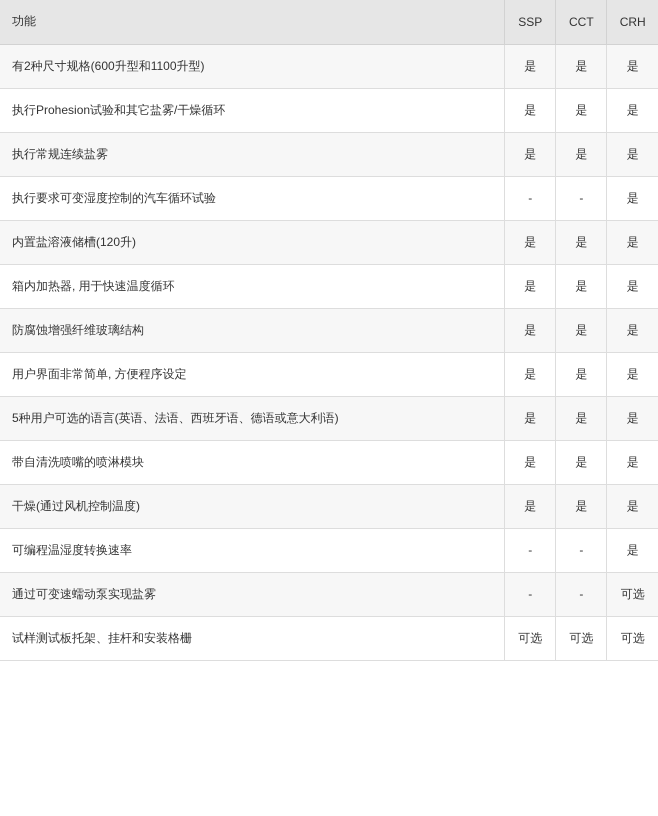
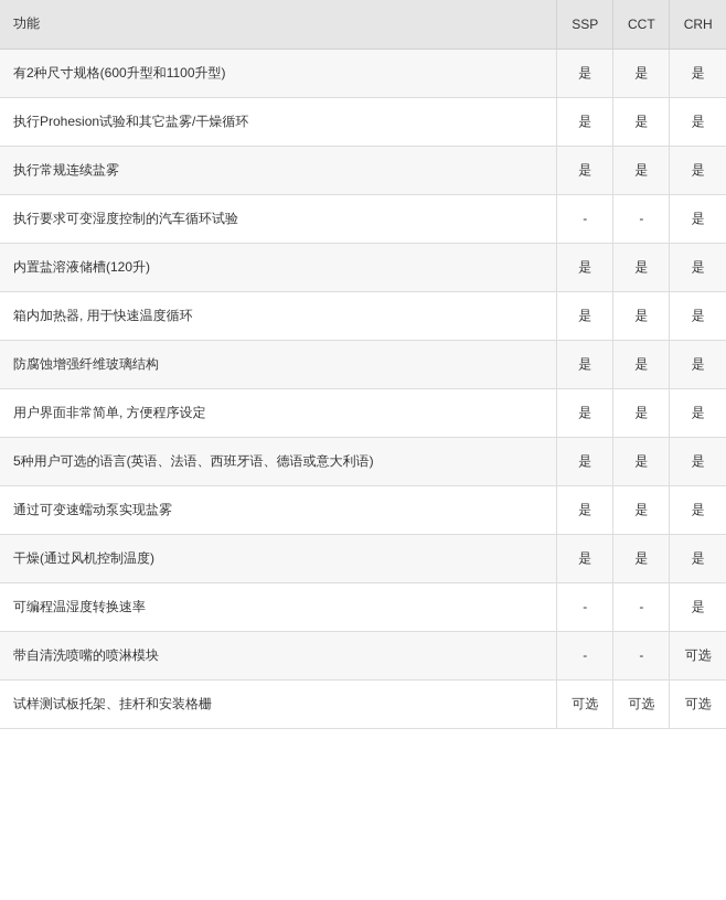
  功能	SSP	CCT	CRH
  有2种尺寸规格(600升型和1100升型)	是	是	是
  执行Prohesion试验和其它盐雾/干燥循环	是	是	是
  执行常规连续盐雾	是	是	是
  执行要求可变湿度控制的汽车循环试验	-	-	是
  内置盐溶液储槽(120升)	是	是	是
  箱内加热器, 用于快速温度循环	是	是	是
  防腐蚀增强纤维玻璃结构	是	是	是
  用户界面非常简单, 方便程序设定	是	是	是
  5种用户可选的语言(英语、法语、西班牙语、德语或意大利语)	是	是	是
- 带自清洗喷嘴的喷淋模块	是	是	是
+ 通过可变速蠕动泵实现盐雾	是	是	是
  干燥(通过风机控制温度)	是	是	是
  可编程温湿度转换速率	-	-	是
- 通过可变速蠕动泵实现盐雾	-	-	可选
+ 带自清洗喷嘴的喷淋模块	-	-	可选
  试样测试板托架、挂杆和安装格栅	可选	可选	可选
